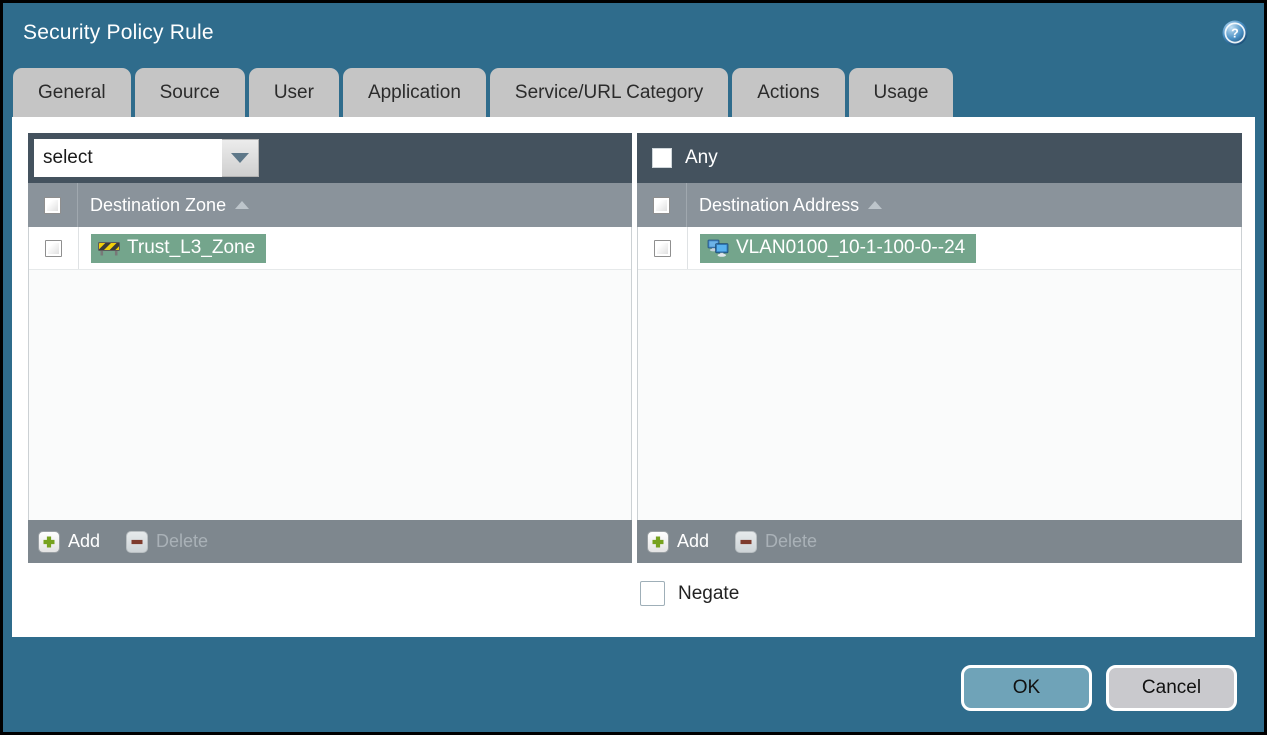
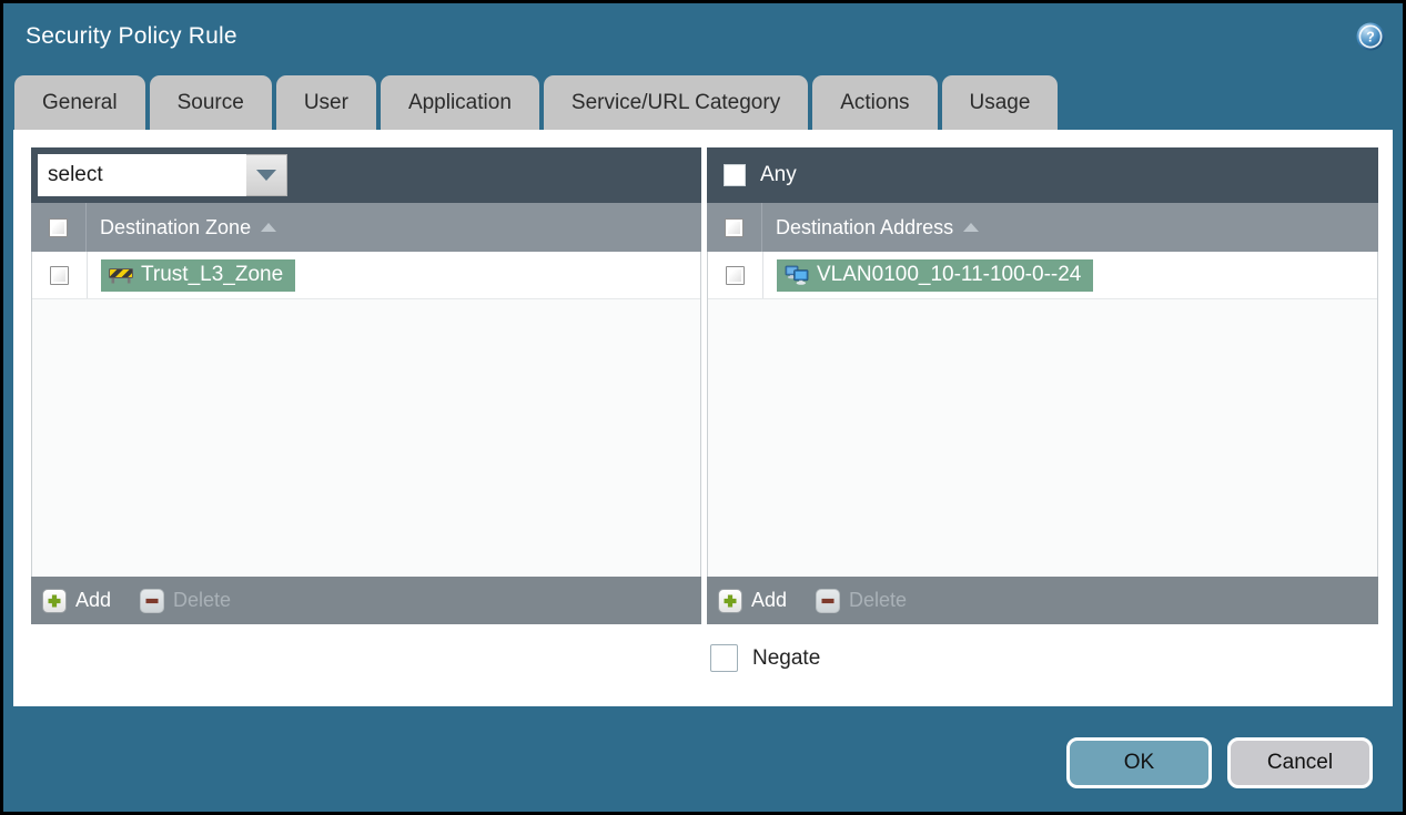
  Security Policy Rule
  ?
  General
  Source
  User
  Application
  Service/URL Category
  Actions
  Usage
  select
  Destination Zone
  Trust_L3_Zone
  Add
  Delete
  Any
  Destination Address
- VLAN0100_10-1-100-0--24
+ VLAN0100_10-11-100-0--24
  Add
  Delete
  Negate
  OK
  Cancel
